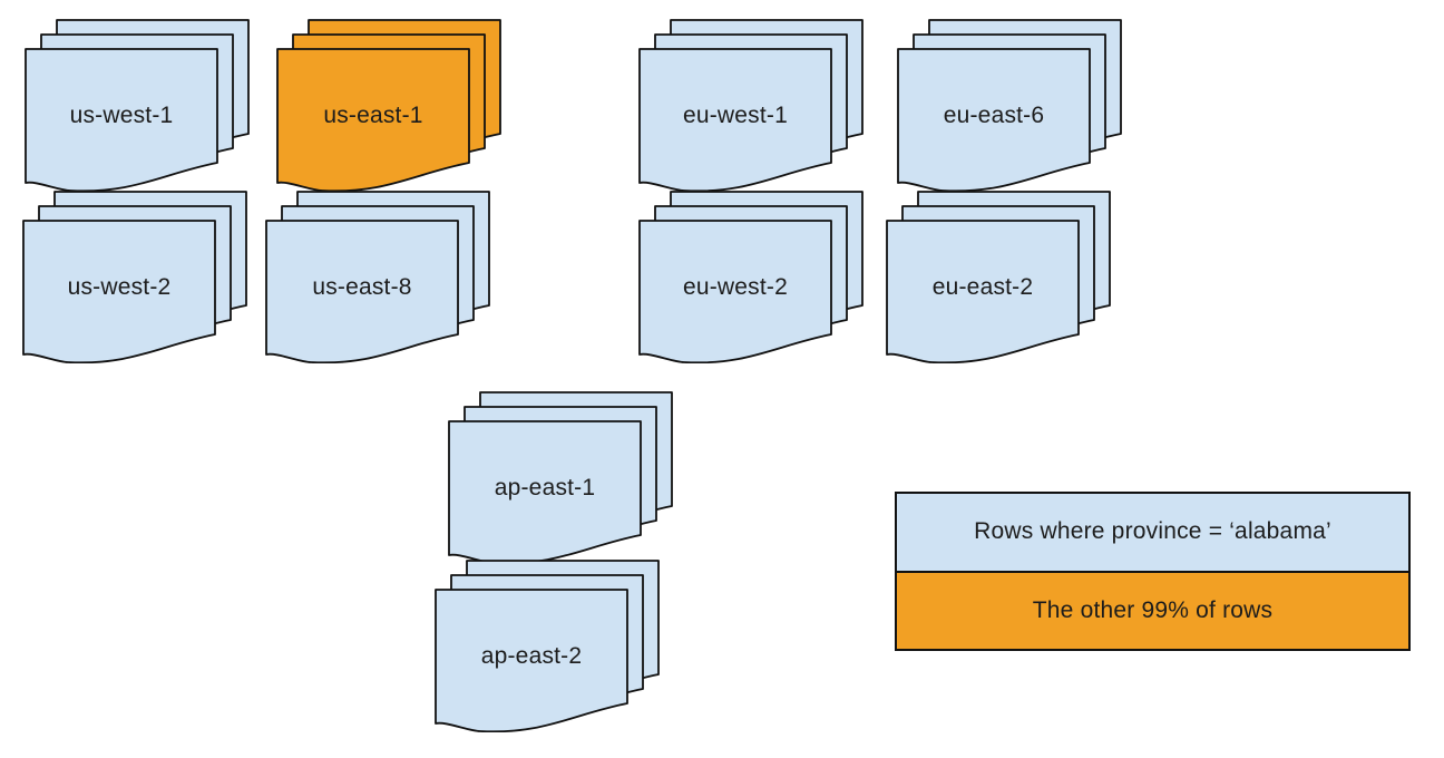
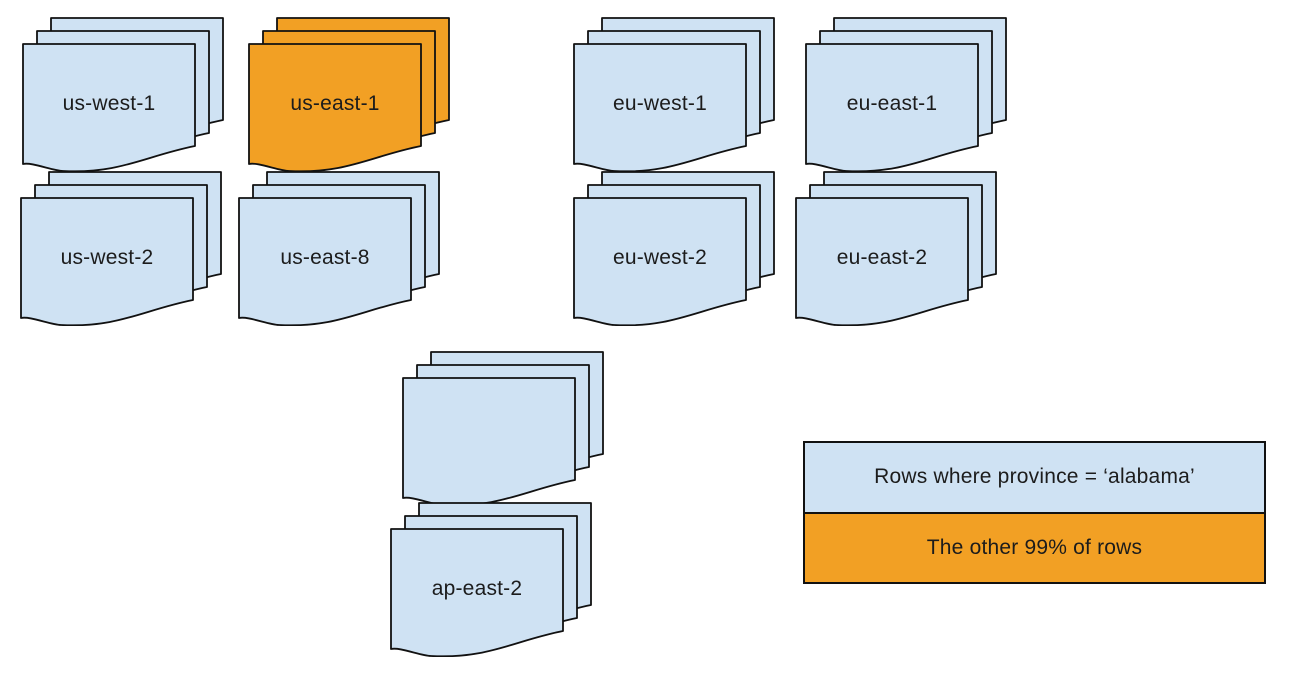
  us-west-1
  us-east-1
  eu-west-1
- eu-east-6
+ eu-east-1
  us-west-2
  us-east-8
  eu-west-2
  eu-east-2
- ap-east-1
  ap-east-2
  Rows where province = ‘alabama’
  The other 99% of rows
